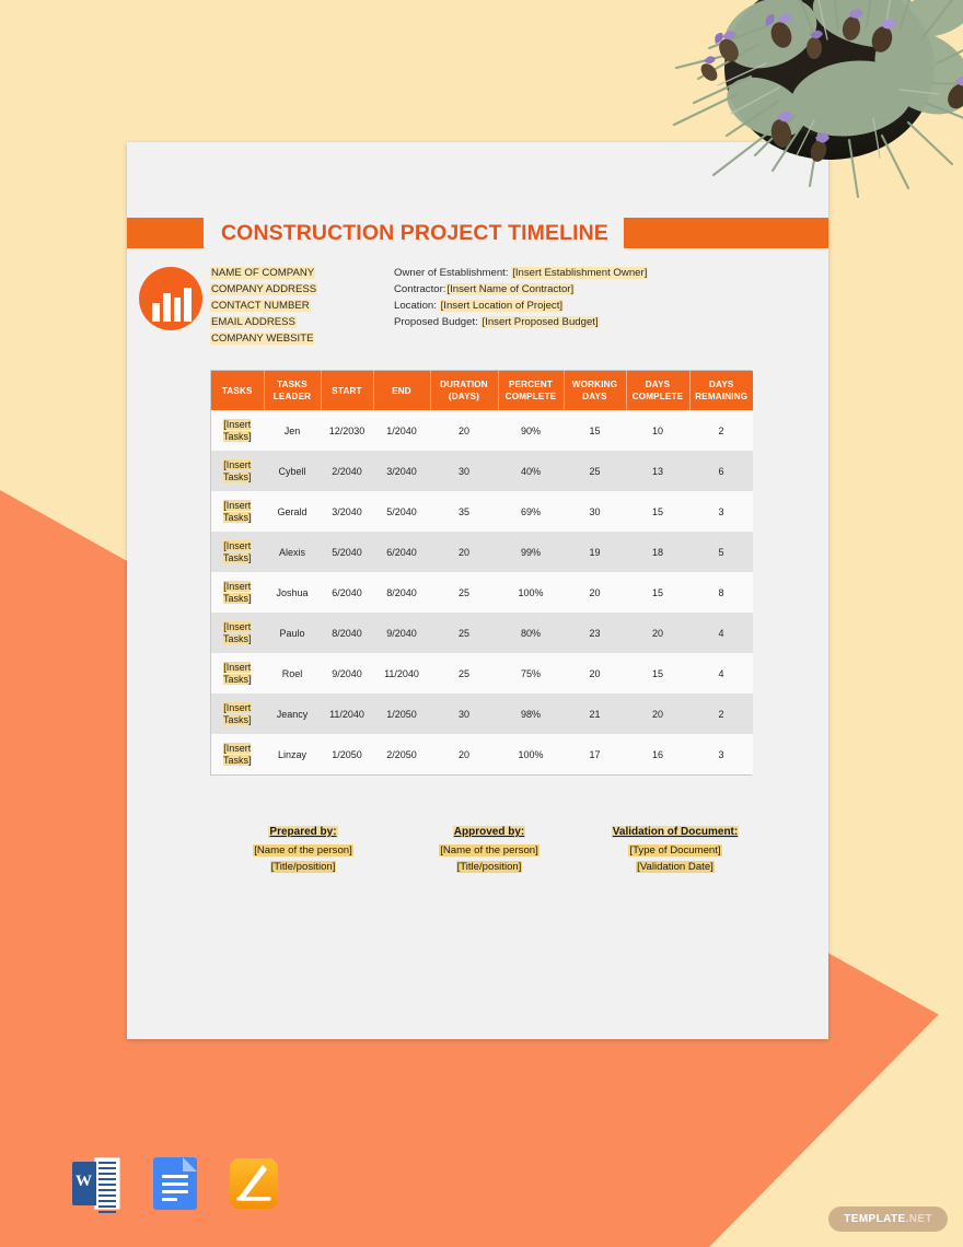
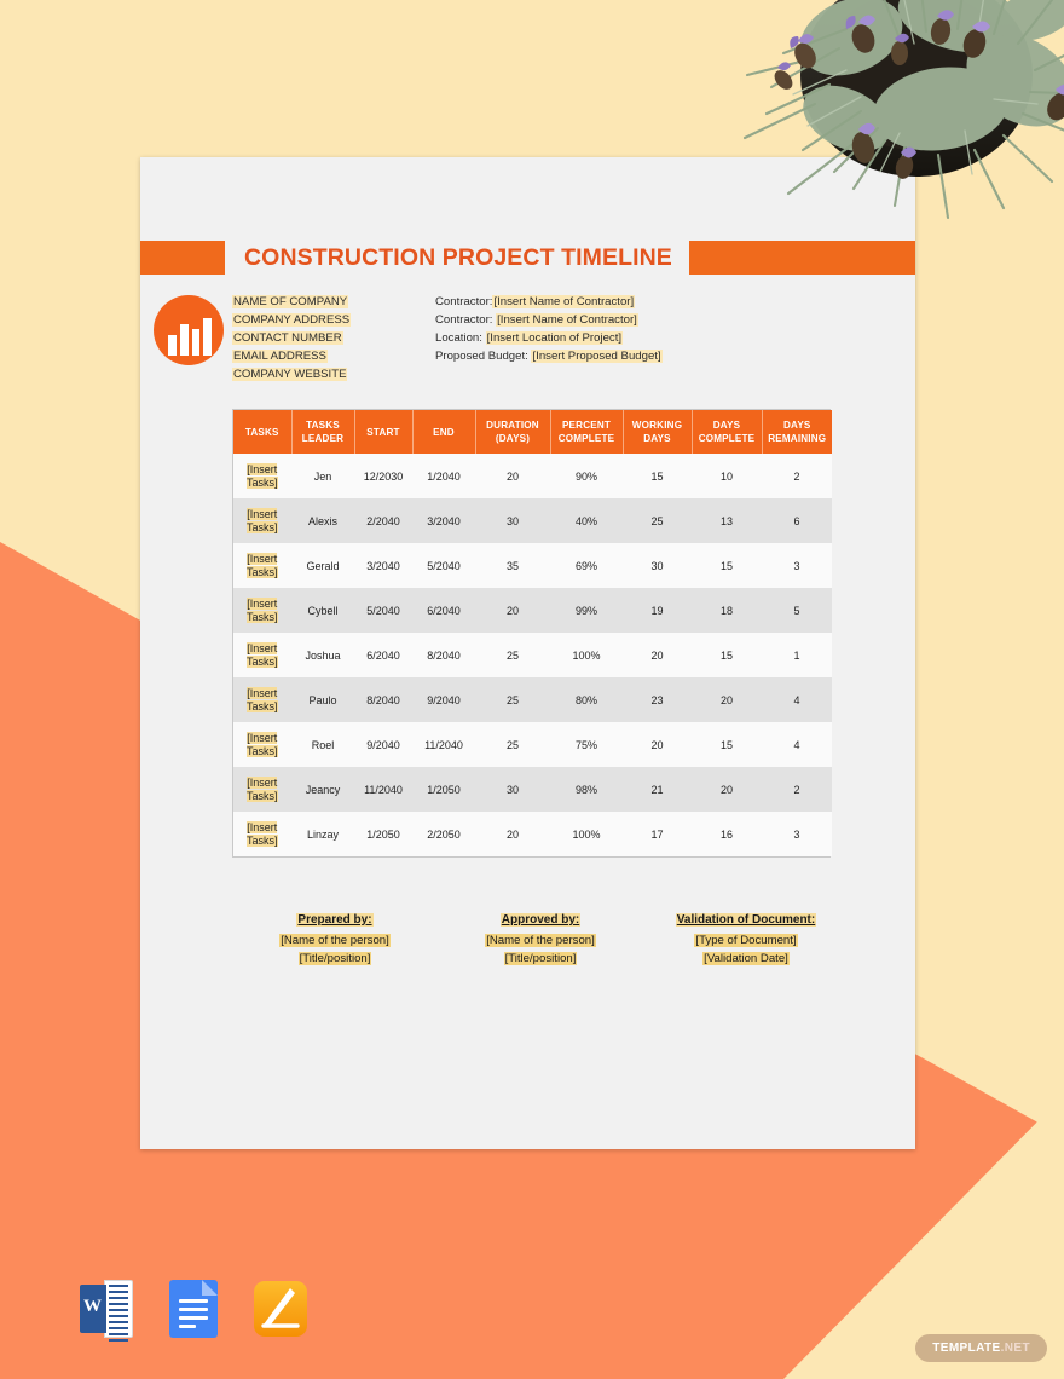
  CONSTRUCTION PROJECT TIMELINE
  NAME OF COMPANY
  COMPANY ADDRESS
  CONTACT NUMBER
  EMAIL ADDRESS
  COMPANY WEBSITE
- Owner of Establishment: [Insert Establishment Owner]
  Contractor [Insert Name of Contractor]
+ Contractor: [Insert Name of Contractor]
  Location: [Insert Location of Project]
  Proposed Budget: [Insert Proposed Budget]
  TASKS	TASKS LEADER	START	END	DURATION (DAYS)	PERCENT COMPLETE	WORKING DAYS	DAYS COMPLETE	DAYS REMAINING
  [Insert Tasks]	Jen	12/2030	1/2040	20	90%	15	10	2
- [Insert Tasks]	Cybell	2/2040	3/2040	30	40%	25	13	6
+ [Insert Tasks]	Alexis	2/2040	3/2040	30	40%	25	13	6
  [Insert Tasks]	Gerald	3/2040	5/2040	35	69%	30	15	3
- [Insert Tasks]	Alexis	5/2040	6/2040	20	99%	19	18	5
+ [Insert Tasks]	Cybell	5/2040	6/2040	20	99%	19	18	5
- [Insert Tasks]	Joshua	6/2040	8/2040	25	100%	20	15	8
+ [Insert Tasks]	Joshua	6/2040	8/2040	25	100%	20	15	1
  [Insert Tasks]	Paulo	8/2040	9/2040	25	80%	23	20	4
  [Insert Tasks]	Roel	9/2040	11/2040	25	75%	20	15	4
  [Insert Tasks]	Jeancy	11/2040	1/2050	30	98%	21	20	2
  [Insert Tasks]	Linzay	1/2050	2/2050	20	100%	17	16	3
  Prepared by:
  [Name of the person]
  [Title/position]
  Approved by:
  [Name of the person]
  [Title/position]
  Validation of Document:
  [Type of Document]
  [Validation Date]
  W
  TEMPLATE.NET
